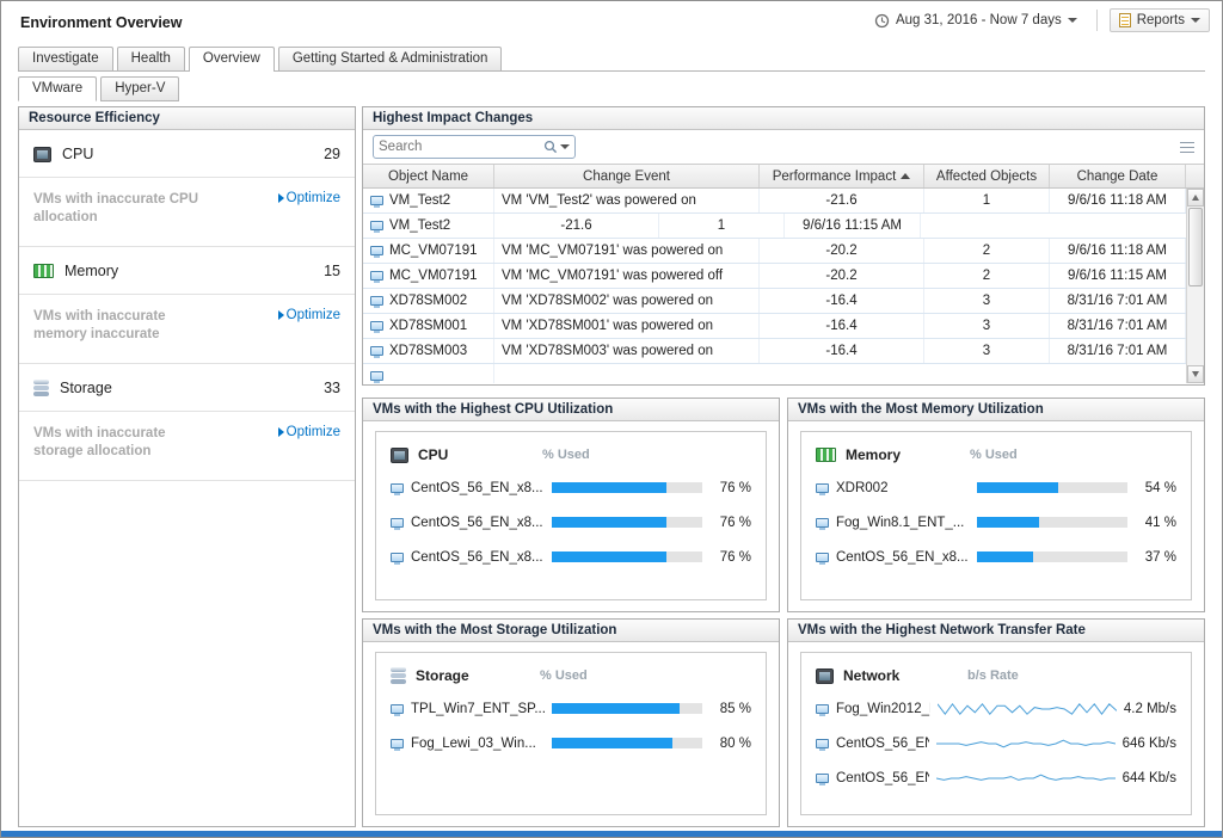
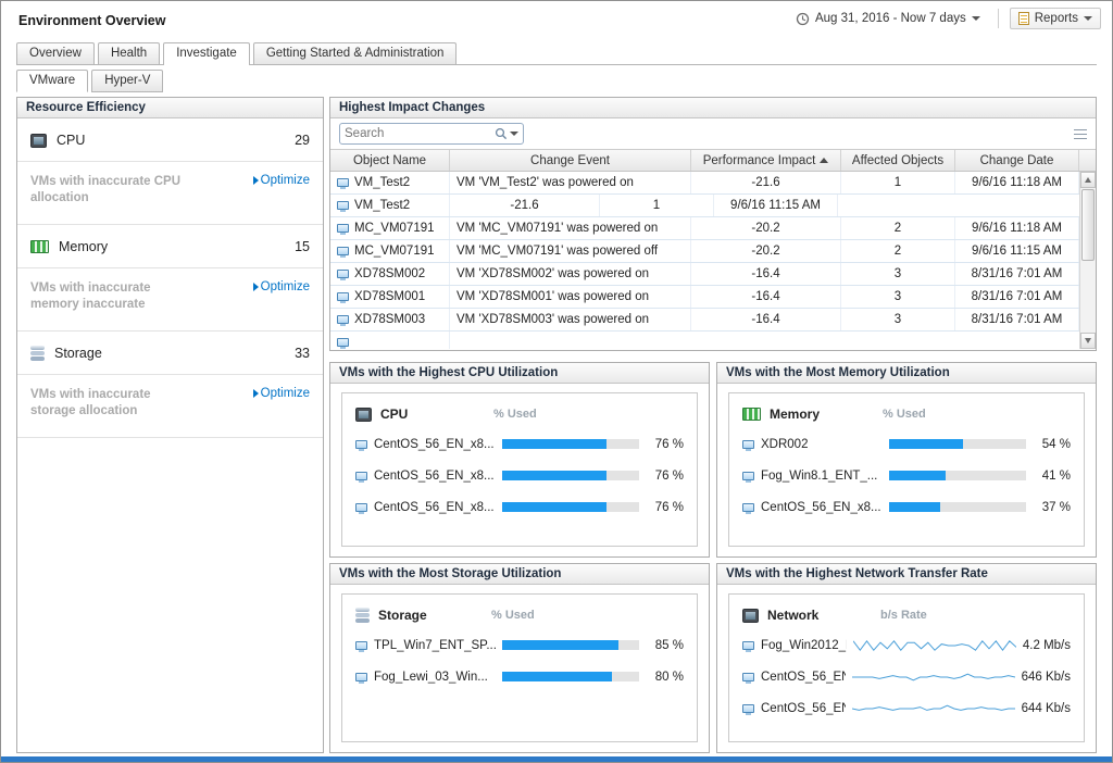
  Environment Overview
  Aug 31, 2016 - Now 7 days
  Reports
- Investigate
+ Overview
  Health
- Overview
+ Investigate
  Getting Started & Administration
  VMware
  Hyper-V
  Resource Efficiency
  CPU
  29
  VMs with inaccurate CPU allocation
  Optimize
  Memory
  15
  VMs with inaccurate memory inaccurate
  Optimize
  Storage
  33
  VMs with inaccurate storage allocation
  Optimize
  Highest Impact Changes
  Search
  Object Name
  Change Event
  Performance Impact
  Affected Objects
  Change Date
  VM_Test2
  VM 'VM_Test2' was powered on
  -21.6
  1
  9/6/16 11:18 AM
  VM_Test2
  -21.6
  1
  9/6/16 11:15 AM
  MC_VM07191
  VM 'MC_VM07191' was powered on
  -20.2
  2
  9/6/16 11:18 AM
  MC_VM07191
  VM 'MC_VM07191' was powered off
  -20.2
  2
  9/6/16 11:15 AM
  XD78SM002
  VM 'XD78SM002' was powered on
  -16.4
  3
  8/31/16 7:01 AM
  XD78SM001
  VM 'XD78SM001' was powered on
  -16.4
  3
  8/31/16 7:01 AM
  XD78SM003
  VM 'XD78SM003' was powered on
  -16.4
  3
  8/31/16 7:01 AM
  VMs with the Highest CPU Utilization
  CPU
  % Used
  CentOS_56_EN_x8...
  76 %
  CentOS_56_EN_x8...
  76 %
  CentOS_56_EN_x8...
  76 %
  VMs with the Most Memory Utilization
  Memory
  % Used
  XDR002
  54 %
  Fog_Win8.1_ENT_...
  41 %
  CentOS_56_EN_x8...
  37 %
  VMs with the Most Storage Utilization
  Storage
  % Used
  TPL_Win7_ENT_SP...
  85 %
  Fog_Lewi_03_Win...
  80 %
  VMs with the Highest Network Transfer Rate
  Network
  b/s Rate
  4.2 Mb/s
  646 Kb/s
  644 Kb/s
